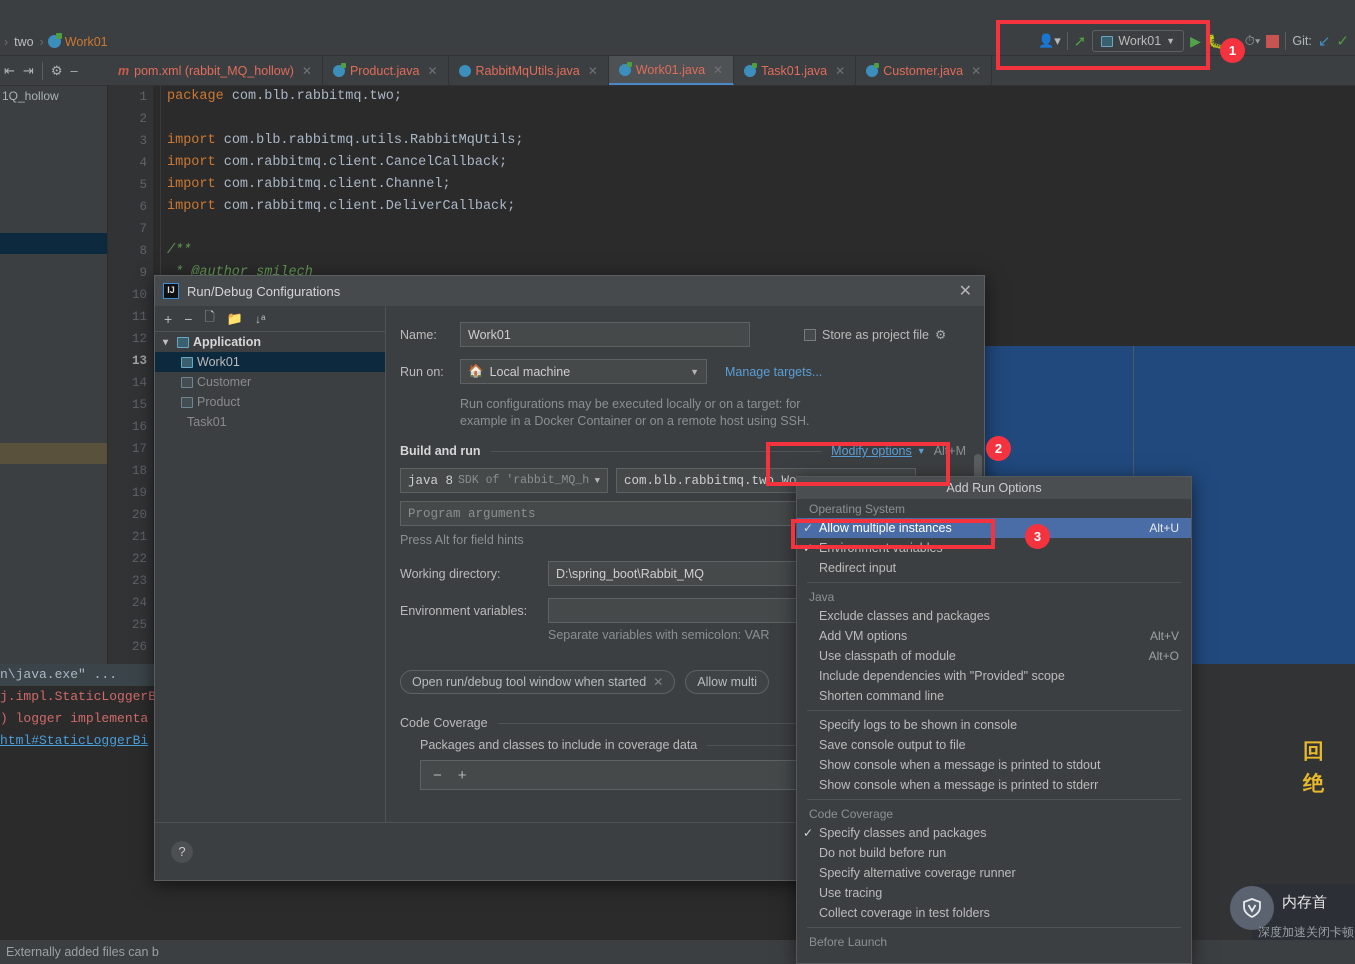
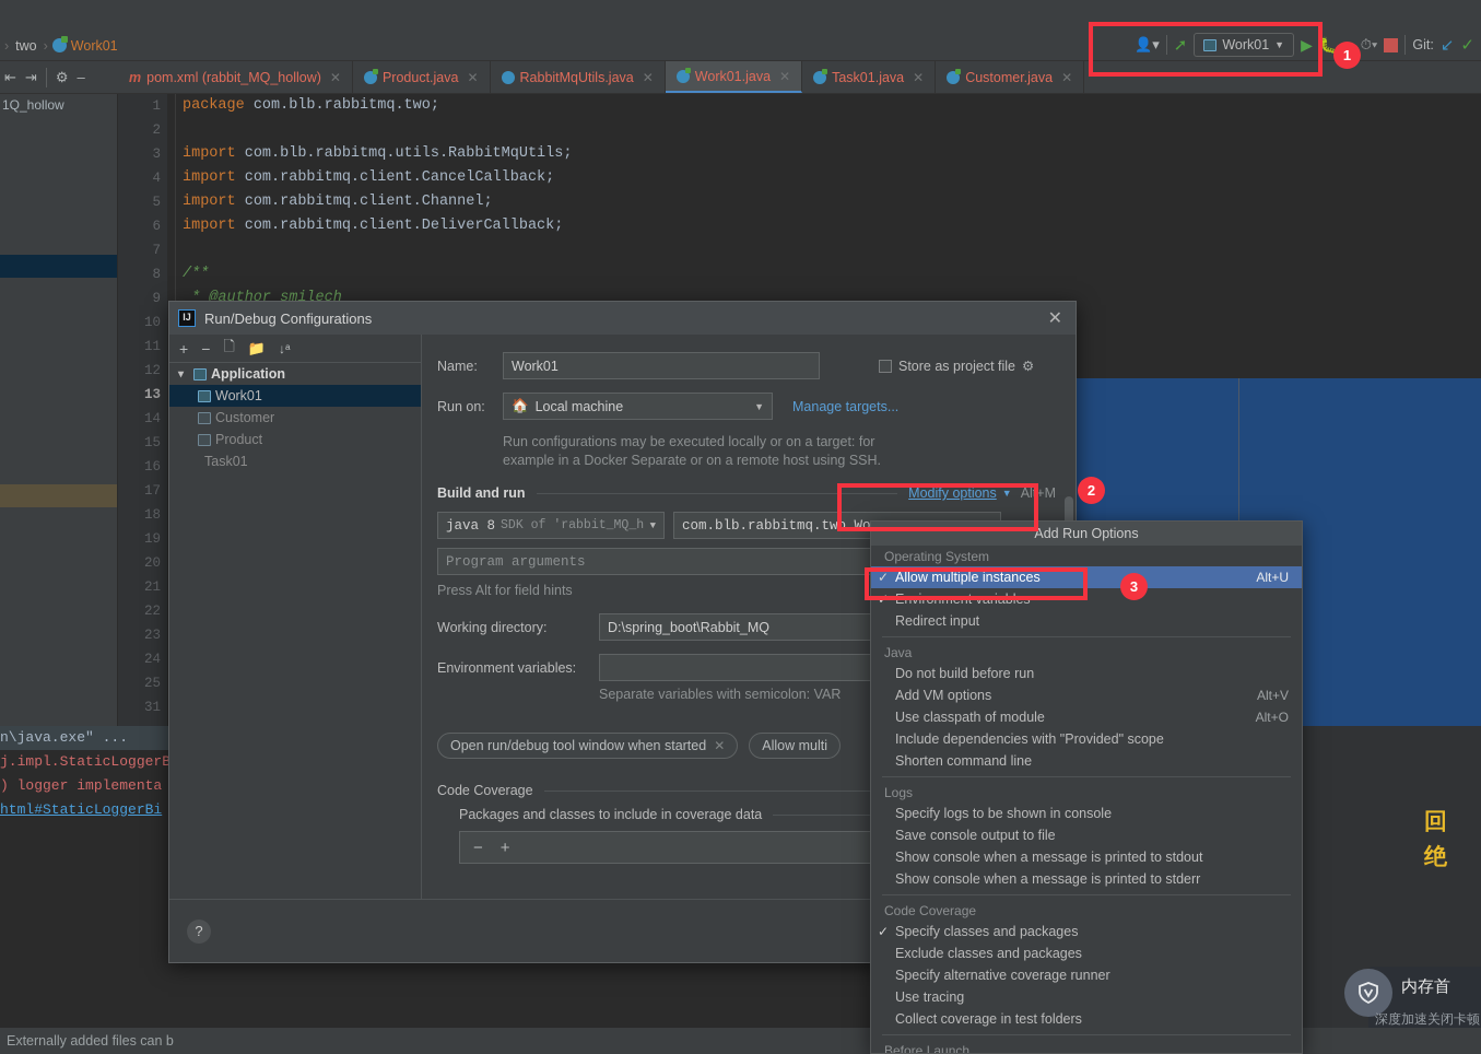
  ›
  two
  ›
  Work01
  👤▾
  ➚
  Work01
  ▼
  ▶
  🐛
  ⏱▾
  Git:
  ↙
  ✓
  ⇤
  ⇥
  ⚙
  –
  m
  pom.xml (rabbit_MQ_hollow)
  ✕
  Product.java
  ✕
  RabbitMqUtils.java
  ✕
  Work01.java
  ✕
  Task01.java
  ✕
  Customer.java
  ✕
  1Q_hollow
  1
  2
  3
  4
  5
  6
  7
  8
  9
  10
  11
  12
  13
  14
  15
  16
  17
  18
  19
  20
  21
  22
  23
  24
  25
- 26
+ 31
  package com.blb.rabbitmq.two;
  import com.blb.rabbitmq.utils.RabbitMqUtils;
  import com.rabbitmq.client.CancelCallback;
  import com.rabbitmq.client.Channel;
  import com.rabbitmq.client.DeliverCallback;
  /**
  * @author smilech
  n\java.exe" ...
  j.impl.StaticLoggerB
  ) logger implementa
  html#StaticLoggerBi
  回 绝
  内存首
  深度加速关闭卡顿
  Externally added files can b
  IJ
  Run/Debug Configurations
  ✕
  +
  −
  🗋
  📁
  ↓ᵃ
  ▾
  Application
  Work01
  Customer
  Product
  Task01
  Name:
  Work01
  Store as project file
  ⚙
  Run on:
  🏠
  Local machine
  ▼
  Manage targets...
  Run configurations may be executed locally or on a target: for
- example in a Docker Container or on a remote host using SSH.
+ example in a Docker Separate or on a remote host using SSH.
  Build and run
  Modify options
  ▼
  Alt+M
  java 8
  SDK of 'rabbit_MQ_h
  ▼
  com.blb.rabbitmq.two.Wo
  Program arguments
  Press Alt for field hints
  Working directory:
  D:\spring_boot\Rabbit_MQ
  Environment variables:
  Separate variables with semicolon: VAR
  Open run/debug tool window when started
  ✕
  Allow multi
  Code Coverage
  Packages and classes to include in coverage data
  −
  +
  ?
  Add Run Options
  Operating System
  ✓
  Allow multiple instances
  Alt+U
  ✓
  Environment variables
  Redirect input
  Java
- Exclude classes and packages
+ Do not build before run
  Add VM options
  Alt+V
  Use classpath of module
  Alt+O
  Include dependencies with "Provided" scope
  Shorten command line
+ Logs
  Specify logs to be shown in console
  Save console output to file
  Show console when a message is printed to stdout
  Show console when a message is printed to stderr
  Code Coverage
  ✓
  Specify classes and packages
- Do not build before run
+ Exclude classes and packages
  Specify alternative coverage runner
  Use tracing
  Collect coverage in test folders
  Before Launch
  1
  2
  3
